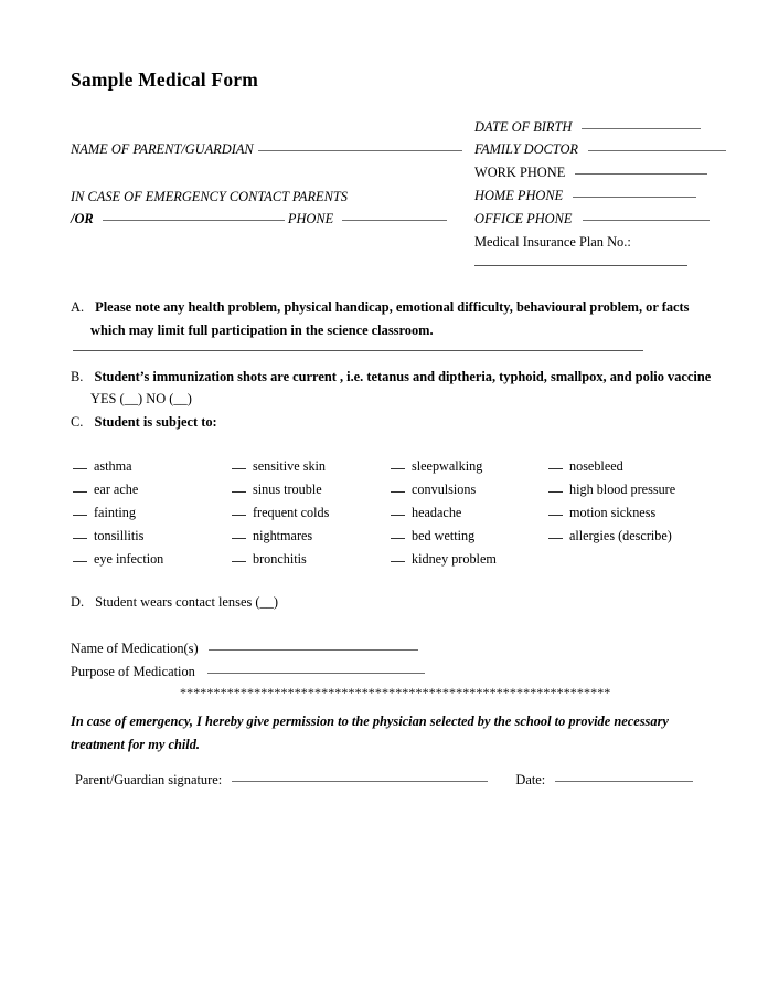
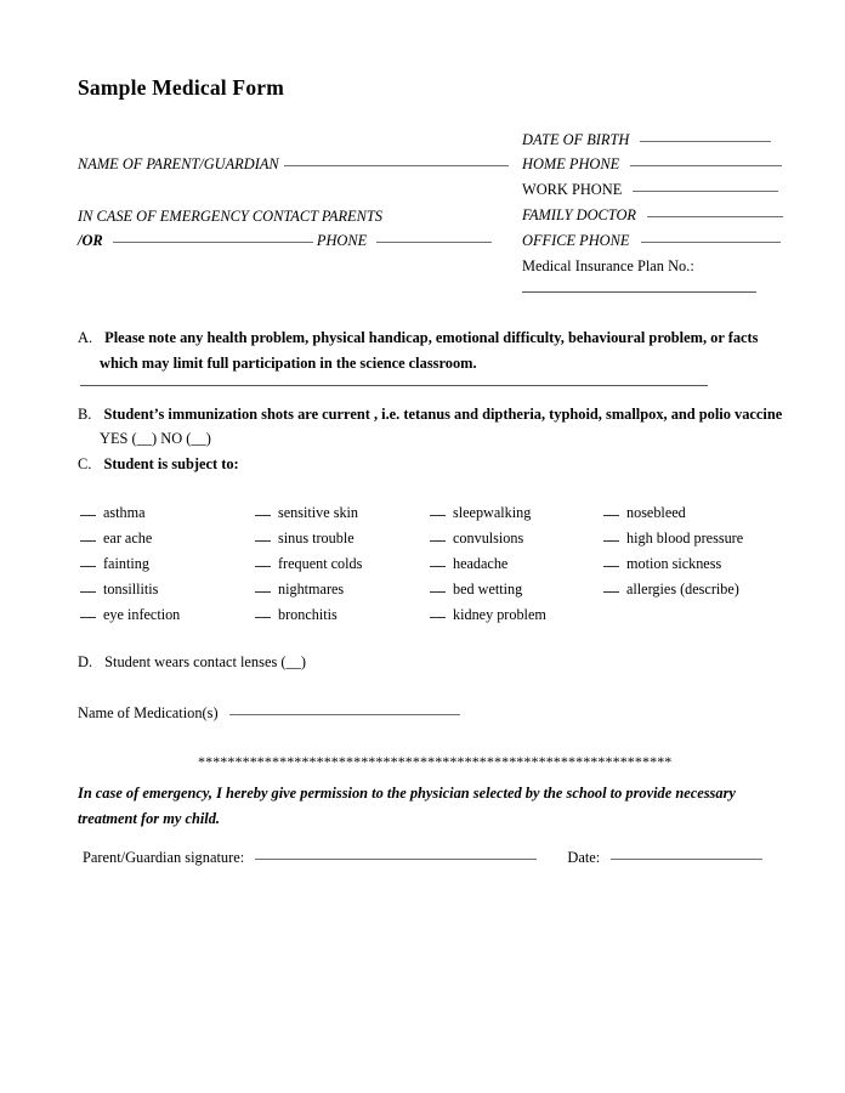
  Sample Medical Form
  NAME OF PARENT/GUARDIAN
  IN CASE OF EMERGENCY CONTACT PARENTS
  /OR PHONE
  DATE OF BIRTH
- FAMILY DOCTOR
+ HOME PHONE
  WORK PHONE
- HOME PHONE
+ FAMILY DOCTOR
  OFFICE PHONE
  Medical Insurance Plan No.:
  A. Please note any health problem, physical handicap, emotional difficulty, behavioural problem, or facts
  which may limit full participation in the science classroom.
  B. Student’s immunization shots are current , i.e. tetanus and diptheria, typhoid, smallpox, and polio vaccine
  YES (__) NO (__)
  C. Student is subject to:
  asthma
  ear ache
  fainting
  tonsillitis
  eye infection
  sensitive skin
  sinus trouble
  frequent colds
  nightmares
  bronchitis
  sleepwalking
  convulsions
  headache
  bed wetting
  kidney problem
  nosebleed
  high blood pressure
  motion sickness
  allergies (describe)
  D. Student wears contact lenses (__)
  Name of Medication(s)
- Purpose of Medication
  ****************************************************************
  In case of emergency, I hereby give permission to the physician selected by the school to provide necessary treatment for my child.
  Parent/Guardian signature: Date:
